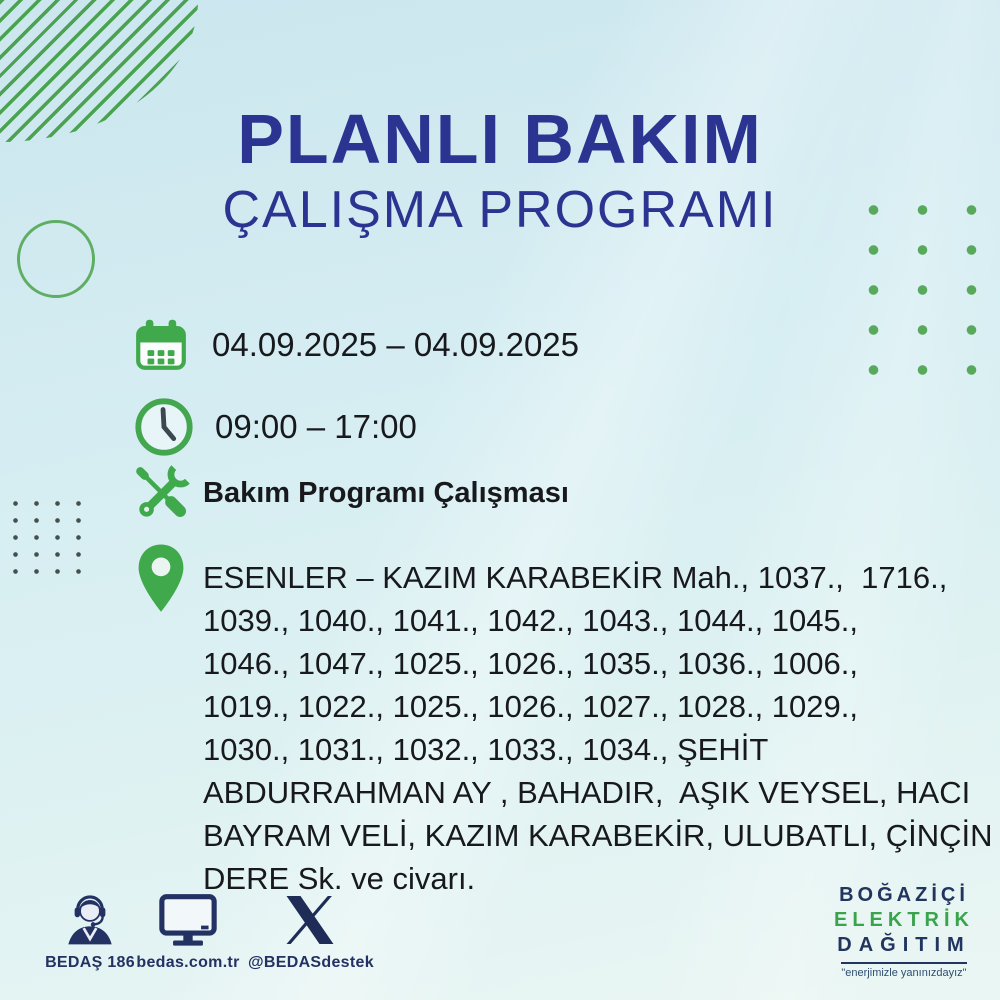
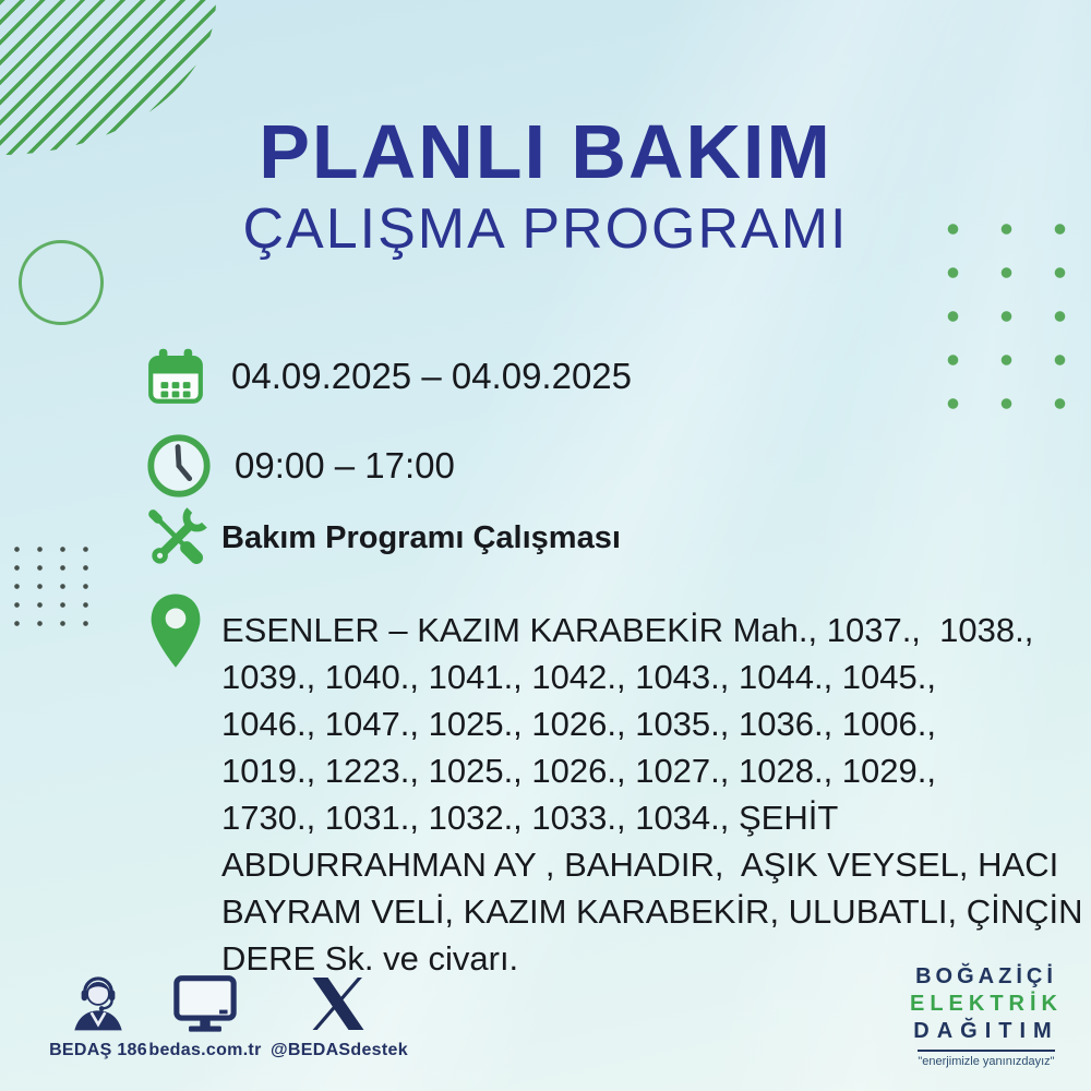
  PLANLI BAKIM
  ÇALIŞMA PROGRAMI
  04.09.2025 – 04.09.2025
  09:00 – 17:00
  Bakım Programı Çalışması
- ESENLER – KAZIM KARABEKİR Mah., 1037., 1716.,
+ ESENLER – KAZIM KARABEKİR Mah., 1037., 1038.,
  1039., 1040., 1041., 1042., 1043., 1044., 1045.,
  1046., 1047., 1025., 1026., 1035., 1036., 1006.,
- 1019., 1022., 1025., 1026., 1027., 1028., 1029.,
+ 1019., 1223., 1025., 1026., 1027., 1028., 1029.,
- 1030., 1031., 1032., 1033., 1034., ŞEHİT
+ 1730., 1031., 1032., 1033., 1034., ŞEHİT
  ABDURRAHMAN AY , BAHADIR, AŞIK VEYSEL, HACI
  BAYRAM VELİ, KAZIM KARABEKİR, ULUBATLI, ÇİNÇİN
  DERE Sk. ve civarı.
  BEDAŞ 186
  bedas.com.tr
  @BEDASdestek
  BOĞAZİÇİ
  ELEKTRİK
  DAĞITIM
  "enerjimizle yanınızdayız"
